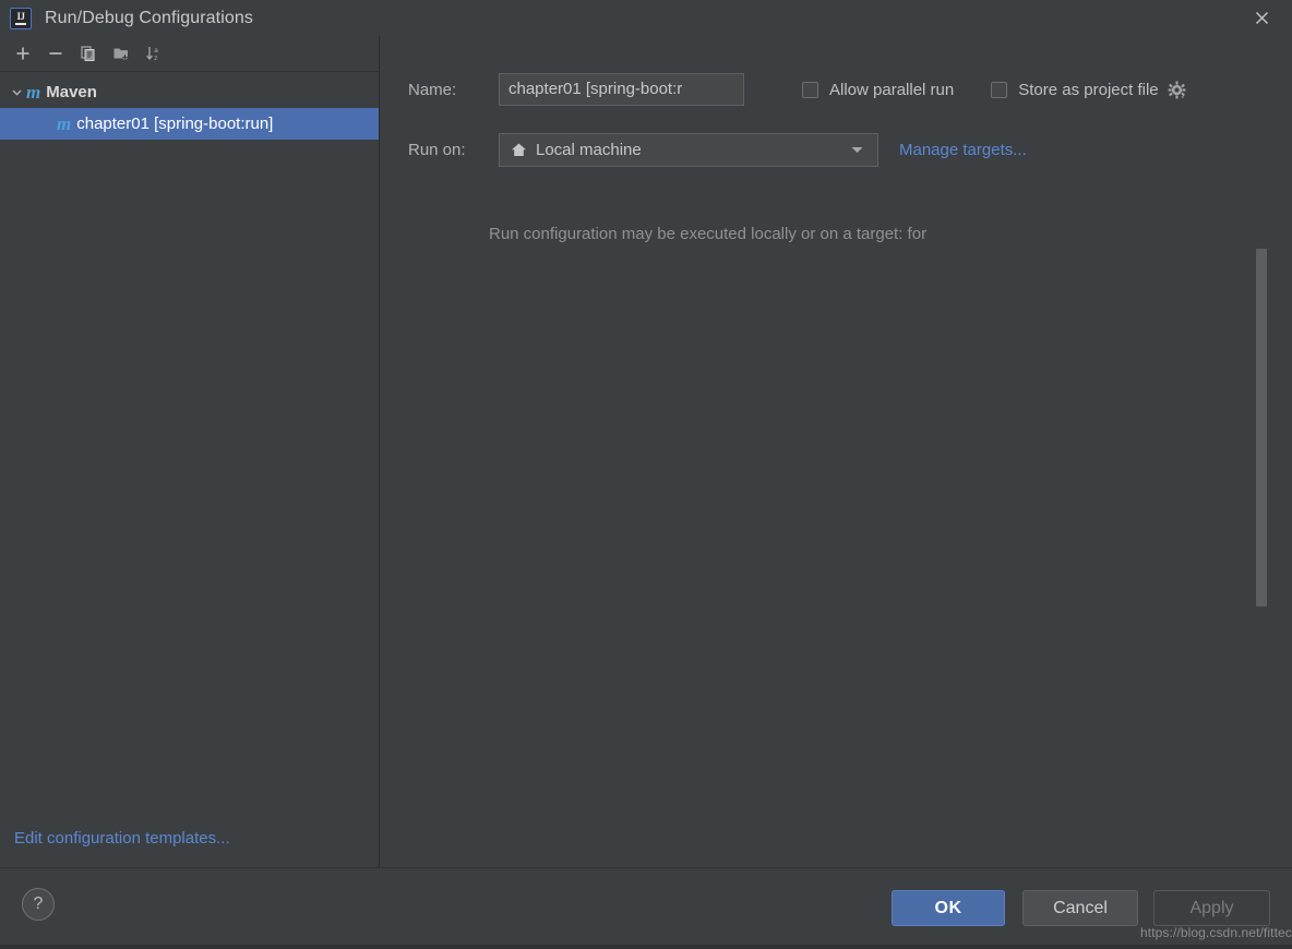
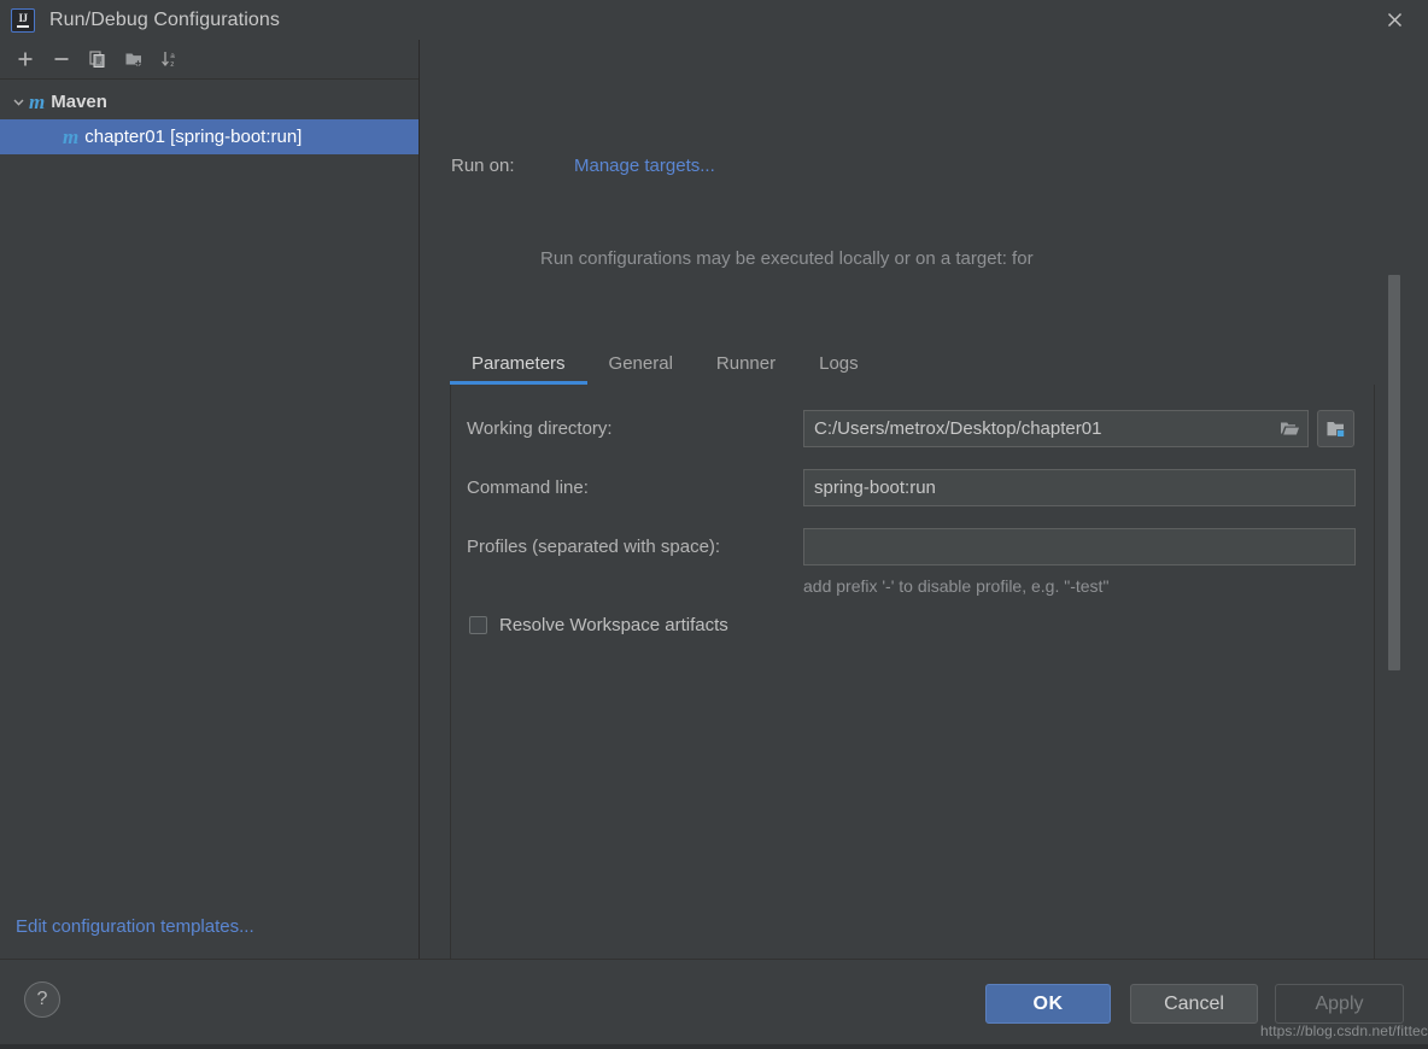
  Run/Debug Configurations
  m
  Maven
  m
  chapter01 [spring-boot:run]
  Edit configuration templates...
- Name:
- chapter01 [spring-boot:r
- Allow parallel run
- Store as project file
  Run on:
- Local machine
  Manage targets...
- Run configuration may be executed locally or on a target: for
+ Run configurations may be executed locally or on a target: for
+ Parameters
+ General
+ Runner
+ Logs
+ Working directory:
+ C:/Users/metrox/Desktop/chapter01
+ Command line:
+ spring-boot:run
+ Profiles (separated with space):
+ add prefix '-' to disable profile, e.g. "-test"
+ Resolve Workspace artifacts
  ?
  OK
  Cancel
  Apply
  https://blog.csdn.net/fittec
